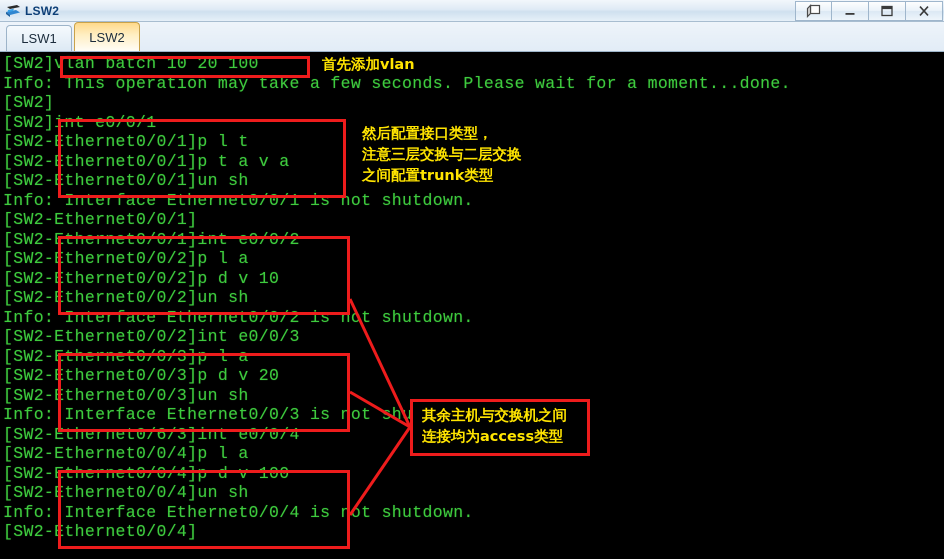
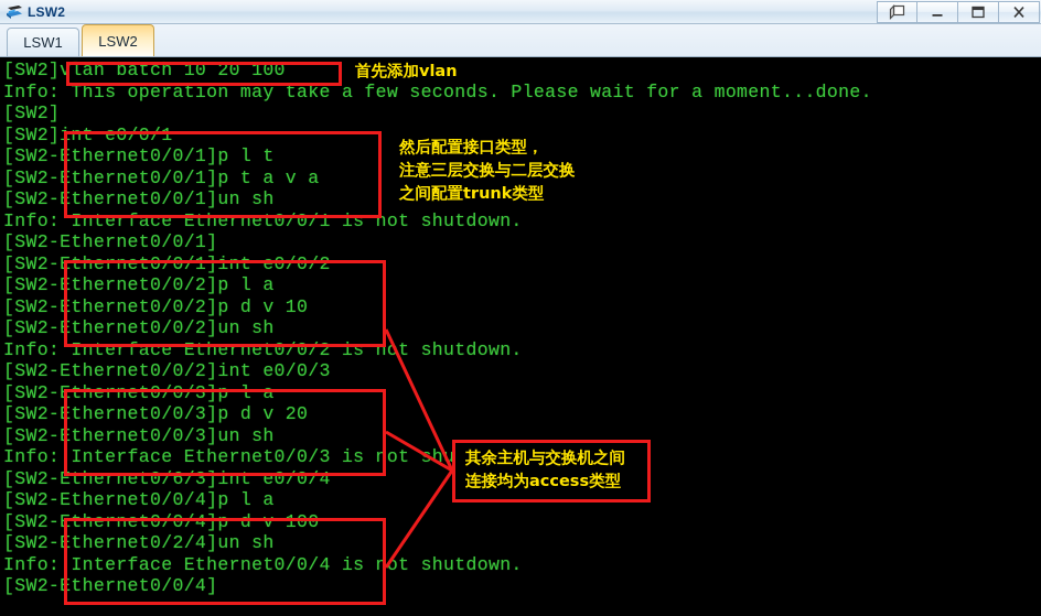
  LSW2
  LSW1
  LSW2
  [SW2]vlan batch 10 20 100
  Info: This operation may take a few seconds. Please wait for a moment...done.
  [SW2]
  [SW2]int e0/0/1
  [SW2-Ethernet0/0/1]p l t
  [SW2-Ethernet0/0/1]p t a v a
  [SW2-Ethernet0/0/1]un sh
  Info: Interface Ethernet0/0/1 is not shutdown.
  [SW2-Ethernet0/0/1]
  [SW2-Ethernet0/0/1]int e0/0/2
  [SW2-Ethernet0/0/2]p l a
  [SW2-Ethernet0/0/2]p d v 10
  [SW2-Ethernet0/0/2]un sh
  Info: Interface Ethernet0/0/2 is not shutdown.
  [SW2-Ethernet0/0/2]int e0/0/3
  [SW2-Ethernet0/0/3]p l a
  [SW2-Ethernet0/0/3]p d v 20
  [SW2-Ethernet0/0/3]un sh
  Info: Interface Ethernet0/0/3 is nothu
  [SW2-Ethernet0/6/3]int e0/0/4
  [SW2-Ethernet0/0/4]p l a
  [SW2-Ethernet0/0/4]p d v 100
- [SW2-Ethernet0/0/4]un sh
+ [SW2-Ethernet0/2/4]un sh
  Info: Interface Ethernet0/0/4 is not shutdown.
  [SW2-Ethernet0/0/4]
  首先添加vlan
  然后配置接口类型，
  注意三层交换与二层交换
  之间配置trunk类型
  其余主机与交换机之间
  连接均为access类型
